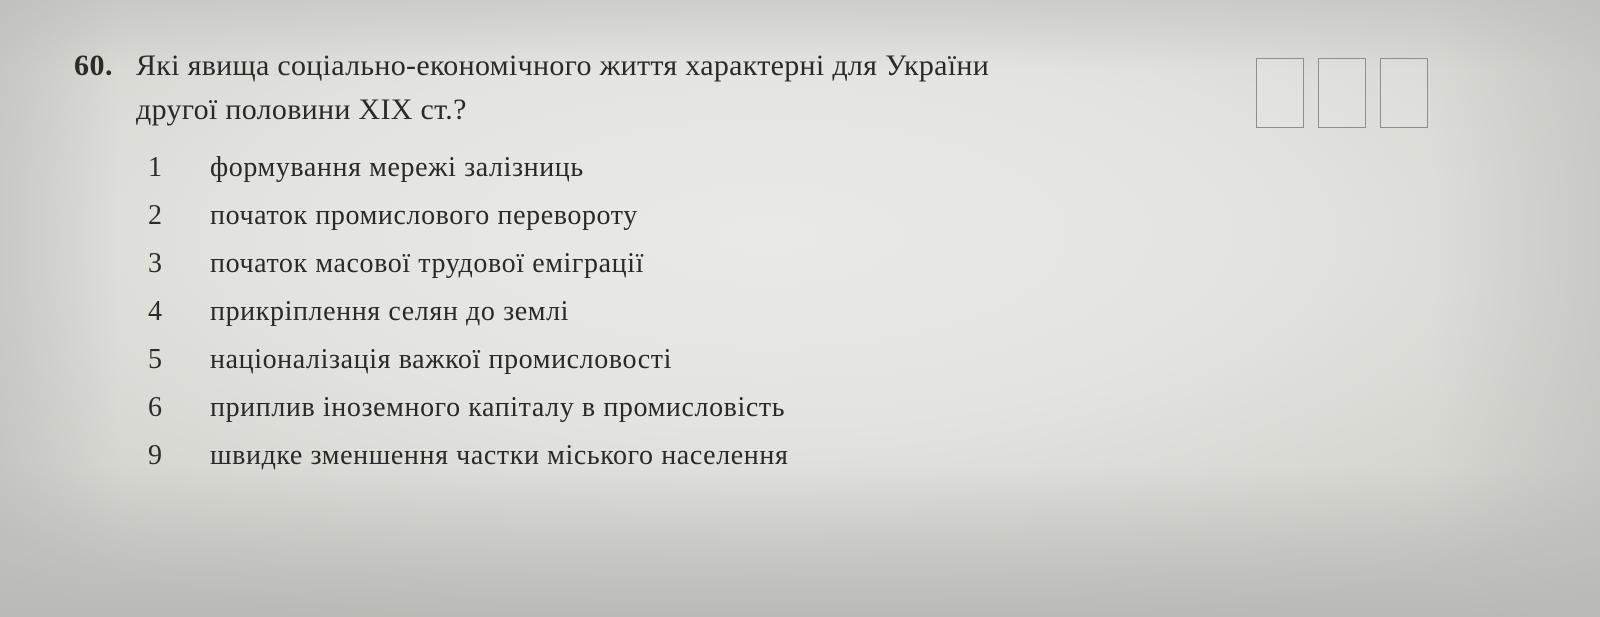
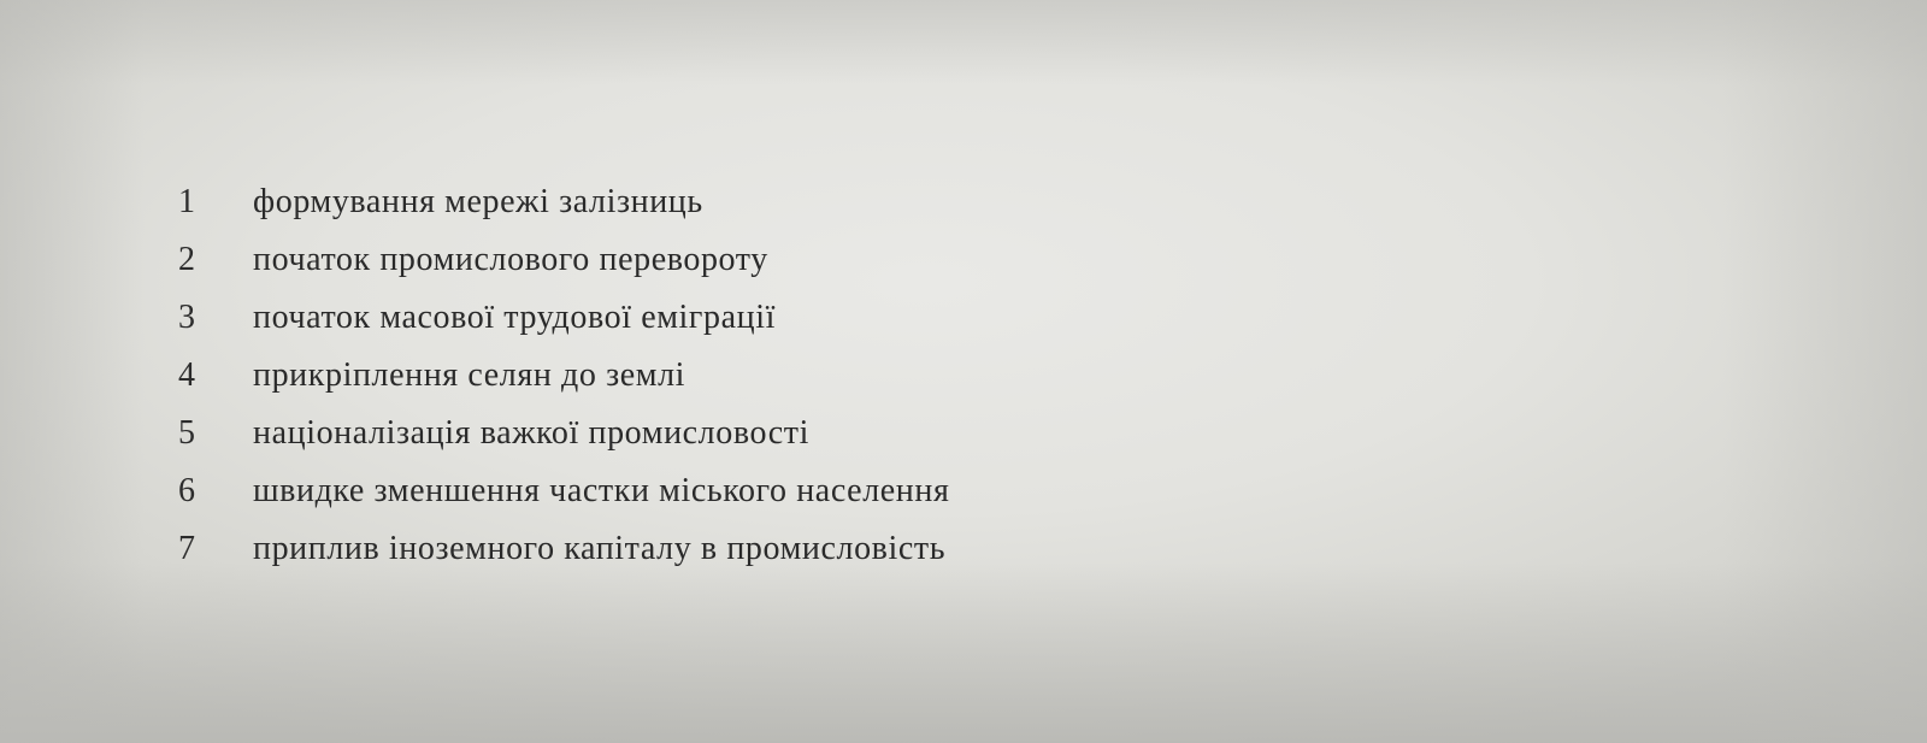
- 60.
- Які явища соціально-економічного життя характерні для України
- другої половини XIX ст.?
  1
  формування мережі залізниць
  2
  початок промислового перевороту
  3
  початок масової трудової еміграції
  4
  прикріплення селян до землі
  5
  націоналізація важкої промисловості
  6
- приплив іноземного капіталу в промисловість
+ швидке зменшення частки міського населення
- 9
+ 7
- швидке зменшення частки міського населення
+ приплив іноземного капіталу в промисловість
